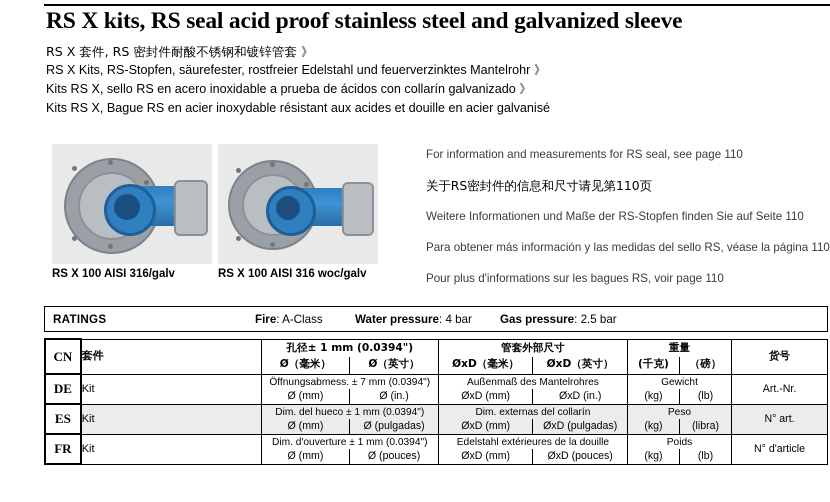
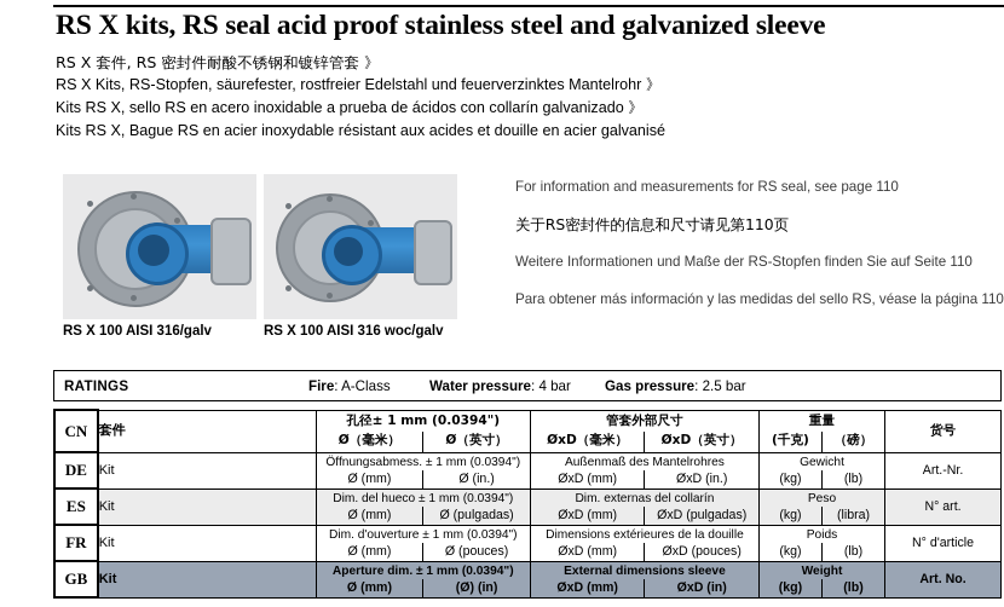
  RS X kits, RS seal acid proof stainless steel and galvanized sleeve
  RS X 套件, RS 密封件耐酸不锈钢和镀锌管套 》
  RS X Kits, RS-Stopfen, säurefester, rostfreier Edelstahl und feuerverzinktes Mantelrohr 》
  Kits RS X, sello RS en acero inoxidable a prueba de ácidos con collarín galvanizado 》
  Kits RS X, Bague RS en acier inoxydable résistant aux acides et douille en acier galvanisé
  RS X 100 AISI 316/galv
  RS X 100 AISI 316 woc/galv
  For information and measurements for RS seal, see page 110
  关于RS密封件的信息和尺寸请见第110页
  Weitere Informationen und Maße der RS-Stopfen finden Sie auf Seite 110
  Para obtener más información y las medidas del sello RS, véase la página 110
- Pour plus d'informations sur les bagues RS, voir page 110
  RATINGS
  Fire: A-Class
  Water pressure: 4 bar
  Gas pressure: 2.5 bar
  CN	套件	孔径± 1 mm (0.0394") Ø（毫米） Ø（英寸）	管套外部尺寸 ØxD（毫米） ØxD（英寸）	重量 (千克) （磅）	货号
- DE	Kit	Öffnungsabmess. ± 7 mm (0.0394") Ø (mm) Ø (in.)	Außenmaß des Mantelrohres ØxD (mm) ØxD (in.)	Gewicht (kg) (lb)	Art.-Nr.
+ DE	Kit	Öffnungsabmess. ± 1 mm (0.0394") Ø (mm) Ø (in.)	Außenmaß des Mantelrohres ØxD (mm) ØxD (in.)	Gewicht (kg) (lb)	Art.-Nr.
  ES	Kit	Dim. del hueco ± 1 mm (0.0394") Ø (mm) Ø (pulgadas)	Dim. externas del collarín ØxD (mm) ØxD (pulgadas)	Peso (kg) (libra)	N° art.
- FR	Kit	Dim. d'ouverture ± 1 mm (0.0394") Ø (mm) Ø (pouces)	Edelstahl extérieures de la douille ØxD (mm) ØxD (pouces)	Poids (kg) (lb)	N° d'article
+ FR	Kit	Dim. d'ouverture ± 1 mm (0.0394") Ø (mm) Ø (pouces)	Dimensions extérieures de la douille ØxD (mm) ØxD (pouces)	Poids (kg) (lb)	N° d'article
+ GB	Kit	Aperture dim. ± 1 mm (0.0394") Ø (mm) (Ø) (in)	External dimensions sleeve ØxD (mm) ØxD (in)	Weight (kg) (lb)	Art. No.
